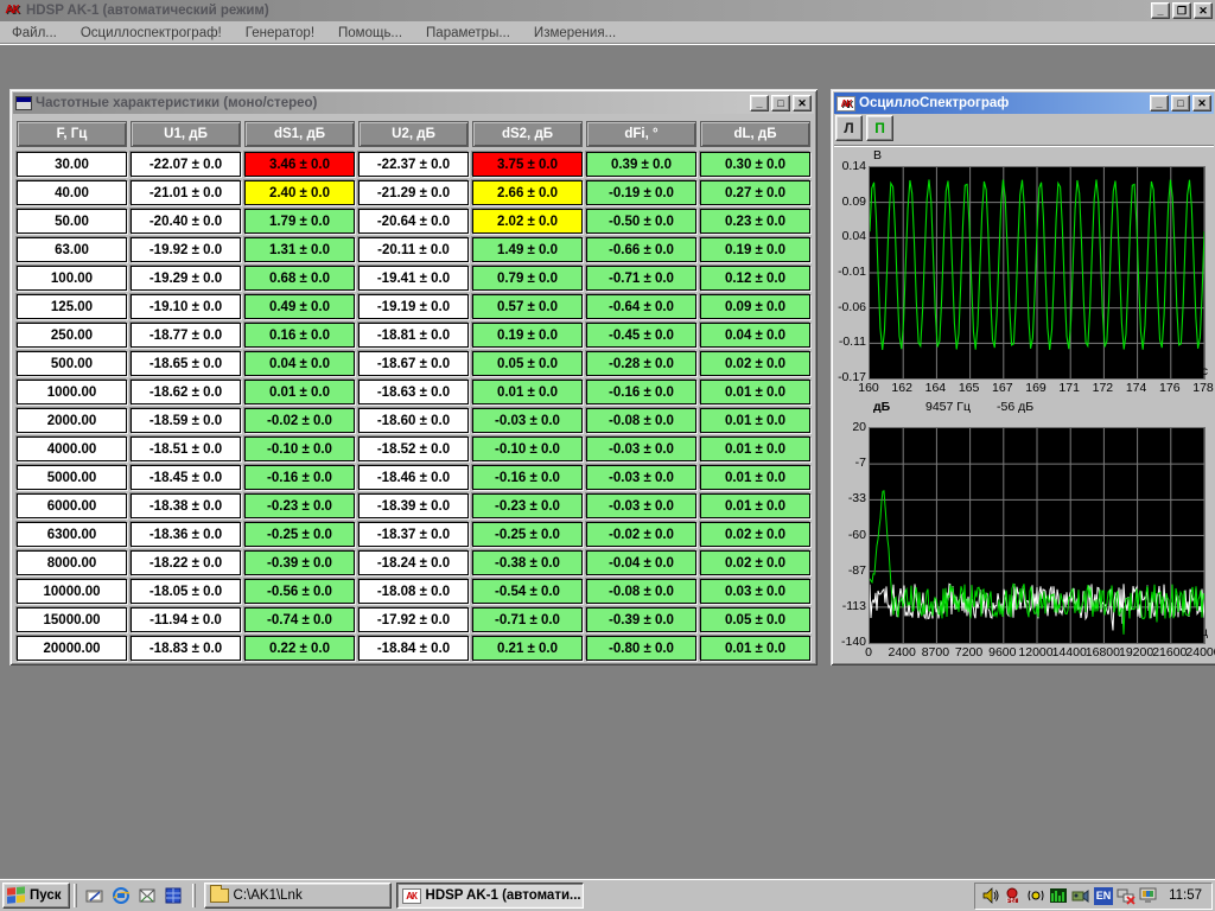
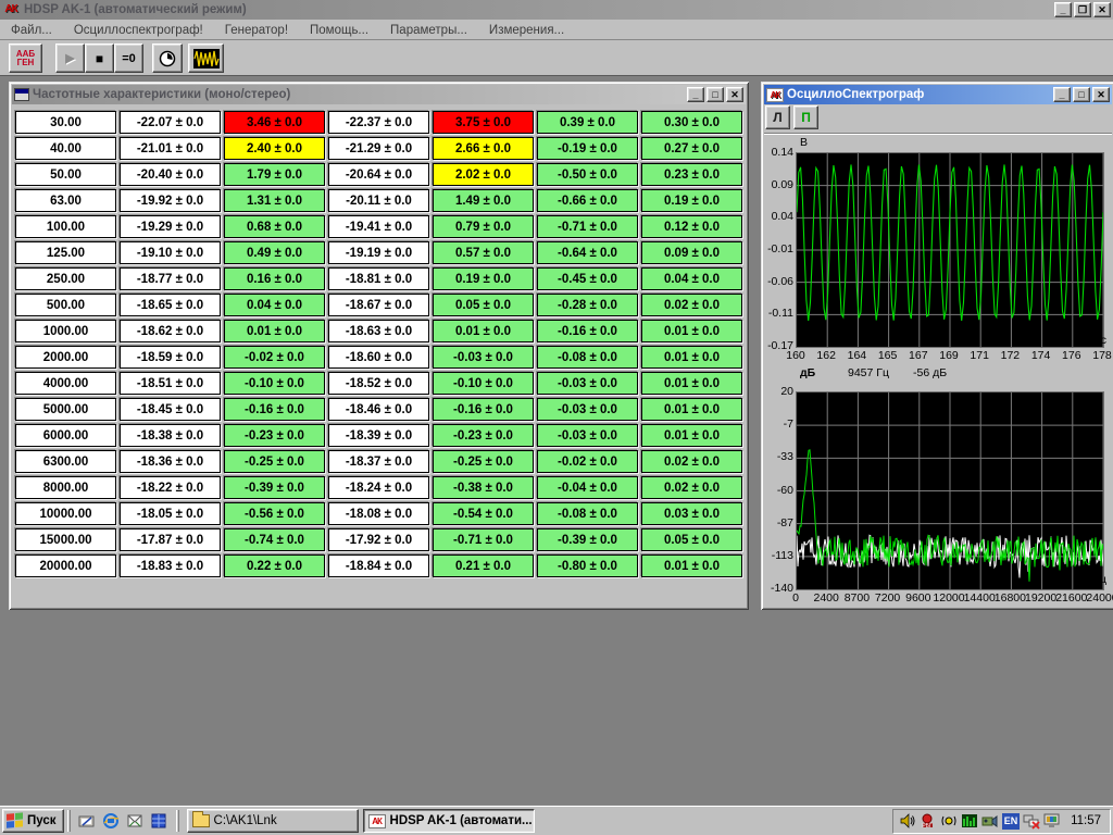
  АК
  HDSP AK-1 (автоматический режим)
  _
  ❐
  ✕
  Файл...
  Осциллоспектрограф!
  Генератор!
  Помощь...
  Параметры...
  Измерения...
+ ААБ
+ ГЕН
+ ▶
+ ■
+ =0
  Частотные характеристики (моно/стерео)
  _
  □
  ✕
- F, Гц
- U1, дБ
- dS1, дБ
- U2, дБ
- dS2, дБ
- dFi, °
- dL, дБ
  30.00
  -22.07 ± 0.0
  3.46 ± 0.0
  -22.37 ± 0.0
  3.75 ± 0.0
  0.39 ± 0.0
  0.30 ± 0.0
  40.00
  -21.01 ± 0.0
  2.40 ± 0.0
  -21.29 ± 0.0
  2.66 ± 0.0
  -0.19 ± 0.0
  0.27 ± 0.0
  50.00
  -20.40 ± 0.0
  1.79 ± 0.0
  -20.64 ± 0.0
  2.02 ± 0.0
  -0.50 ± 0.0
  0.23 ± 0.0
  63.00
  -19.92 ± 0.0
  1.31 ± 0.0
  -20.11 ± 0.0
  1.49 ± 0.0
  -0.66 ± 0.0
  0.19 ± 0.0
  100.00
  -19.29 ± 0.0
  0.68 ± 0.0
  -19.41 ± 0.0
  0.79 ± 0.0
  -0.71 ± 0.0
  0.12 ± 0.0
  125.00
  -19.10 ± 0.0
  0.49 ± 0.0
  -19.19 ± 0.0
  0.57 ± 0.0
  -0.64 ± 0.0
  0.09 ± 0.0
  250.00
  -18.77 ± 0.0
  0.16 ± 0.0
  -18.81 ± 0.0
  0.19 ± 0.0
  -0.45 ± 0.0
  0.04 ± 0.0
  500.00
  -18.65 ± 0.0
  0.04 ± 0.0
  -18.67 ± 0.0
  0.05 ± 0.0
  -0.28 ± 0.0
  0.02 ± 0.0
  1000.00
  -18.62 ± 0.0
  0.01 ± 0.0
  -18.63 ± 0.0
  0.01 ± 0.0
  -0.16 ± 0.0
  0.01 ± 0.0
  2000.00
  -18.59 ± 0.0
  -0.02 ± 0.0
  -18.60 ± 0.0
  -0.03 ± 0.0
  -0.08 ± 0.0
  0.01 ± 0.0
  4000.00
  -18.51 ± 0.0
  -0.10 ± 0.0
  -18.52 ± 0.0
  -0.10 ± 0.0
  -0.03 ± 0.0
  0.01 ± 0.0
  5000.00
  -18.45 ± 0.0
  -0.16 ± 0.0
  -18.46 ± 0.0
  -0.16 ± 0.0
  -0.03 ± 0.0
  0.01 ± 0.0
  6000.00
  -18.38 ± 0.0
  -0.23 ± 0.0
  -18.39 ± 0.0
  -0.23 ± 0.0
  -0.03 ± 0.0
  0.01 ± 0.0
  6300.00
  -18.36 ± 0.0
  -0.25 ± 0.0
  -18.37 ± 0.0
  -0.25 ± 0.0
  -0.02 ± 0.0
  0.02 ± 0.0
  8000.00
  -18.22 ± 0.0
  -0.39 ± 0.0
  -18.24 ± 0.0
  -0.38 ± 0.0
  -0.04 ± 0.0
  0.02 ± 0.0
  10000.00
  -18.05 ± 0.0
  -0.56 ± 0.0
  -18.08 ± 0.0
  -0.54 ± 0.0
  -0.08 ± 0.0
  0.03 ± 0.0
  15000.00
- -11.94 ± 0.0
+ -17.87 ± 0.0
  -0.74 ± 0.0
  -17.92 ± 0.0
  -0.71 ± 0.0
  -0.39 ± 0.0
  0.05 ± 0.0
  20000.00
  -18.83 ± 0.0
  0.22 ± 0.0
  -18.84 ± 0.0
  0.21 ± 0.0
  -0.80 ± 0.0
  0.01 ± 0.0
  АК
  ОсциллоСпектрограф
  _
  □
  ✕
  Л
  П
  В
  мс
  дБ
  9457 Гц
  -56 дБ
  Гц
  0.14
  0.09
  0.04
  -0.01
  -0.06
  -0.11
  -0.17
  160
  162
  164
  165
  167
  169
  171
  172
  174
  176
  178
  20
  -7
  -33
  -60
  -87
  -113
  -140
  0
  2400
  8700
  7200
  9600
  12000
  14400
  16800
  19200
  21600
  2400
  Пуск
  C:\AK1\Lnk
  АК
  HDSP AK-1 (автомати...
  EN
  11:57
